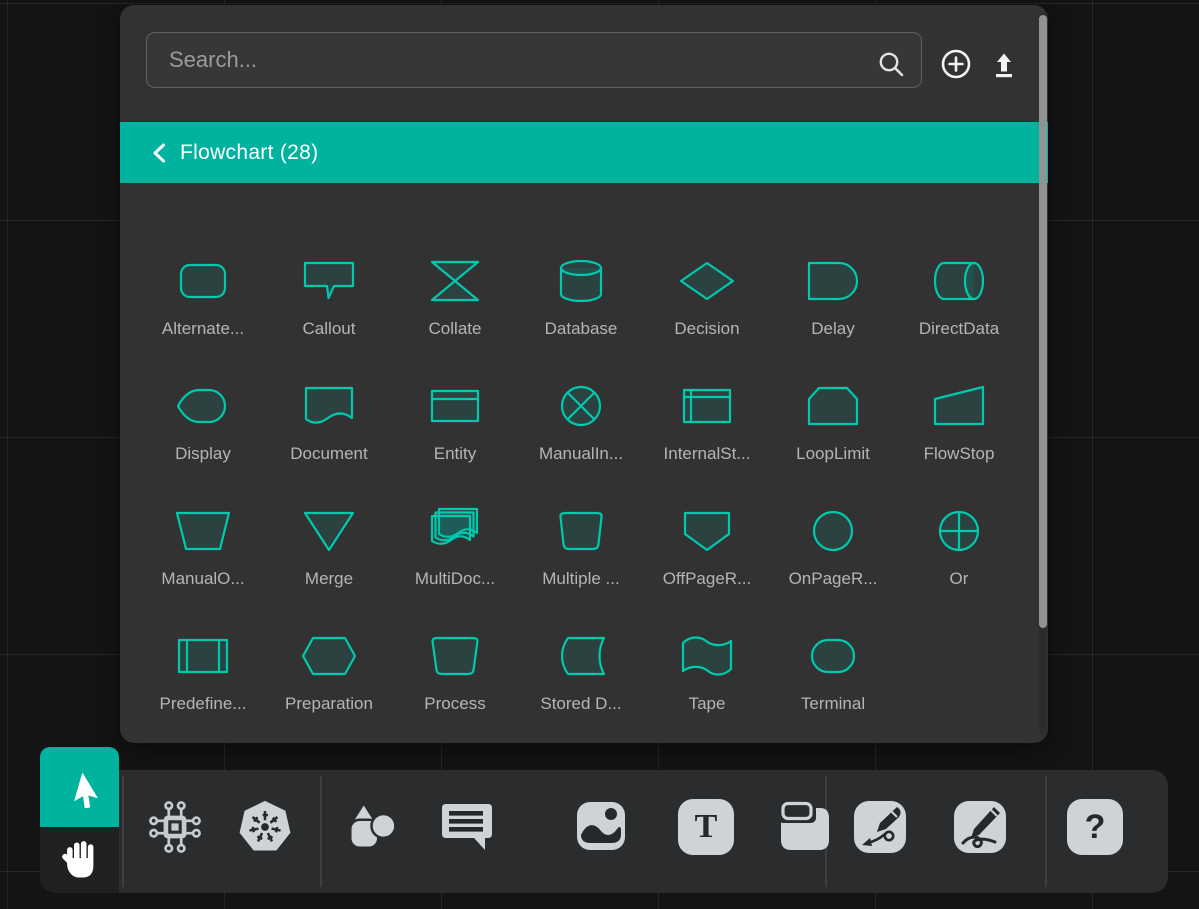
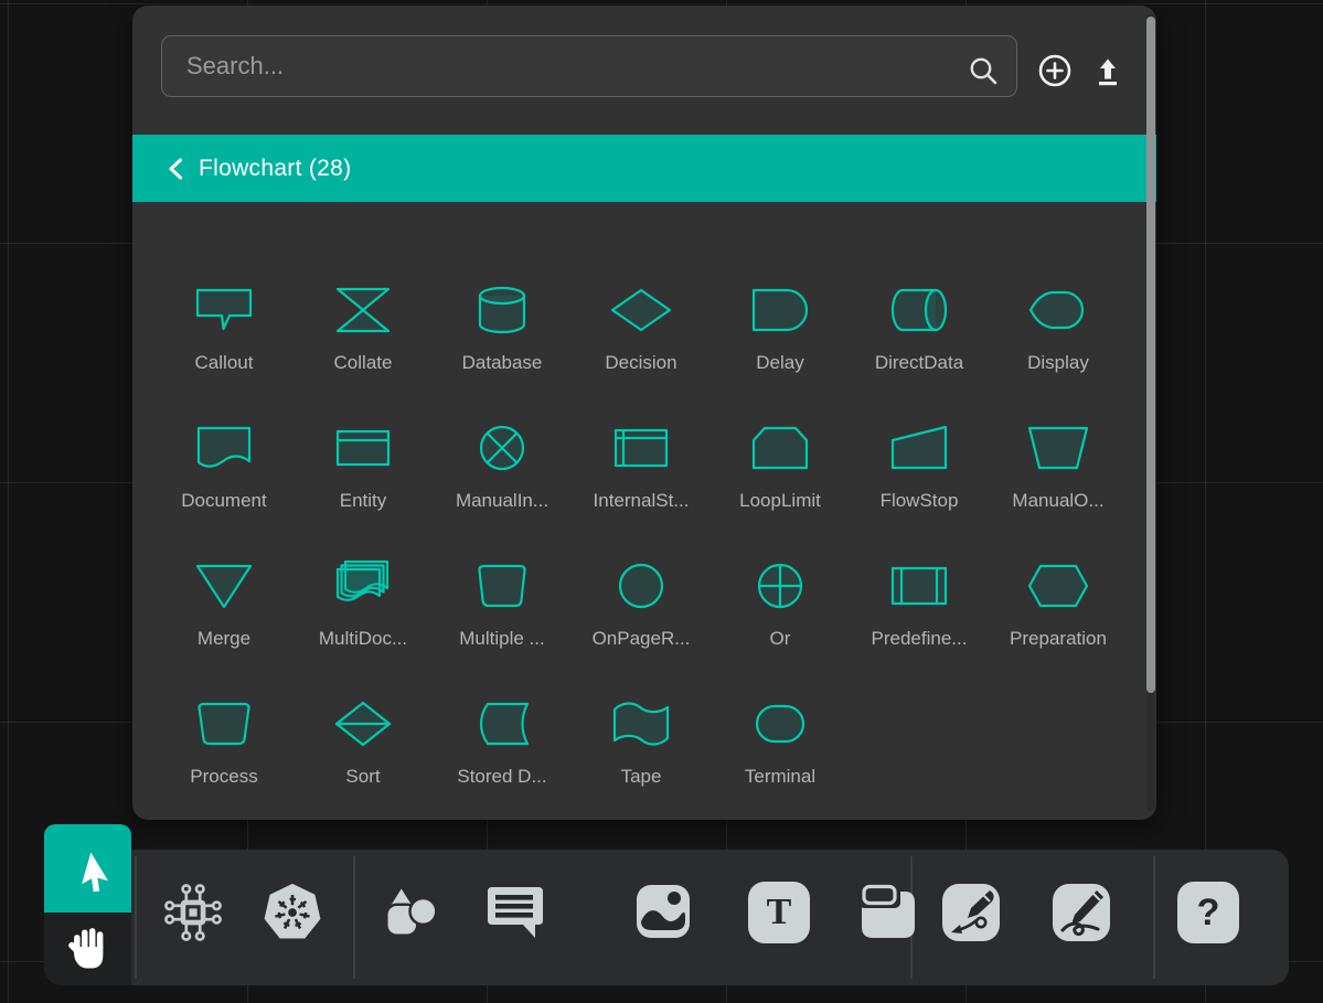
  Search...
  Flowchart (28)
- Alternate...
  Callout
  Collate
  Database
  Decision
  Delay
  DirectData
  Display
  Document
  Entity
  ManualIn...
  InternalSt...
  LoopLimit
  FlowStop
  ManualO...
  Merge
  MultiDoc...
  Multiple ...
- OffPageR...
  OnPageR...
  Or
  Predefine...
  Preparation
  Process
+ Sort
  Stored D...
  Tape
  Terminal
  T
  ?
